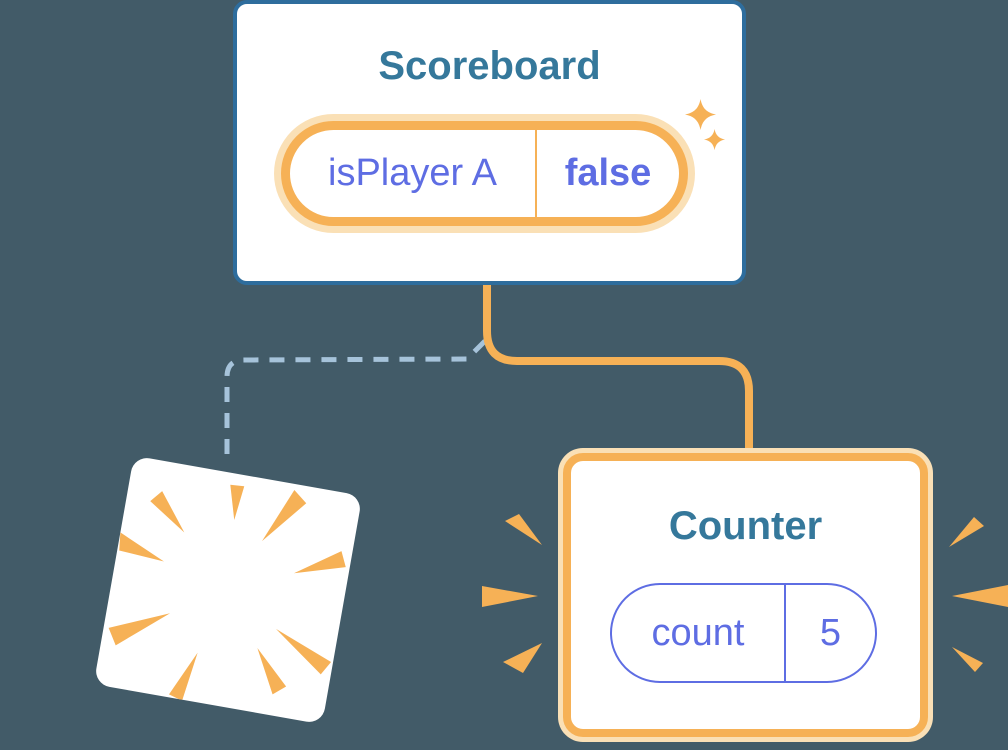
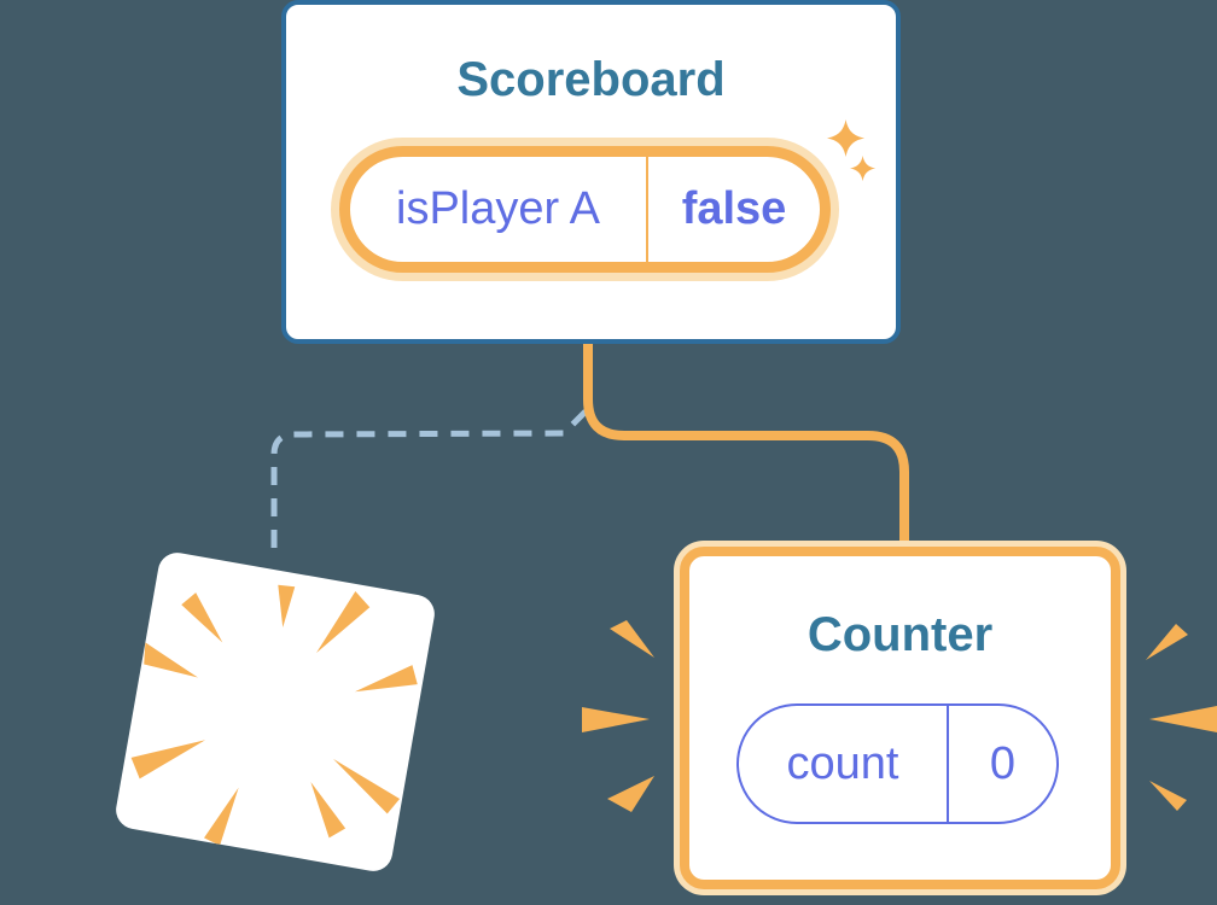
  Scoreboard
  isPlayer A
  false
  Counter
  count
- 5
+ 0
